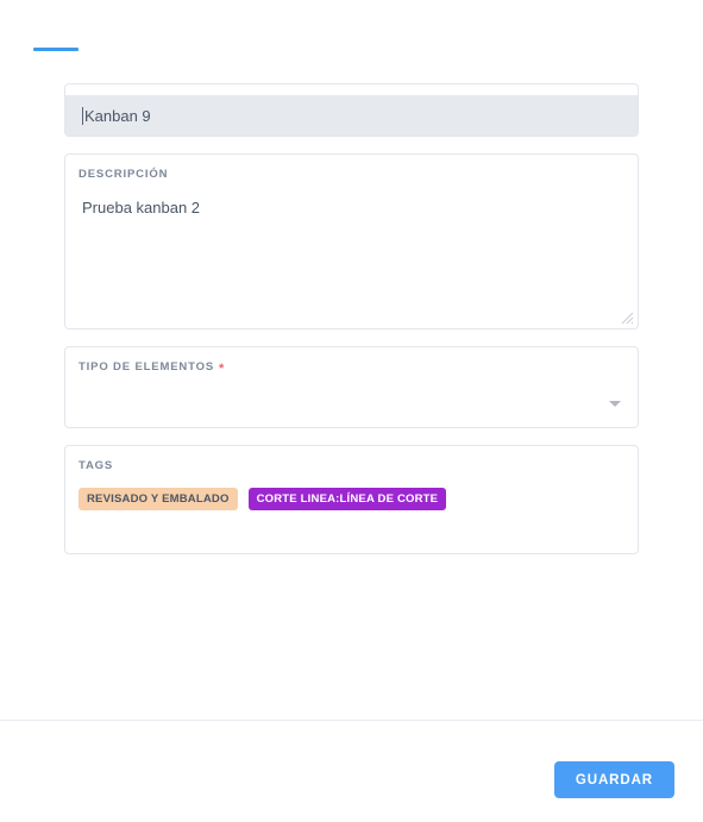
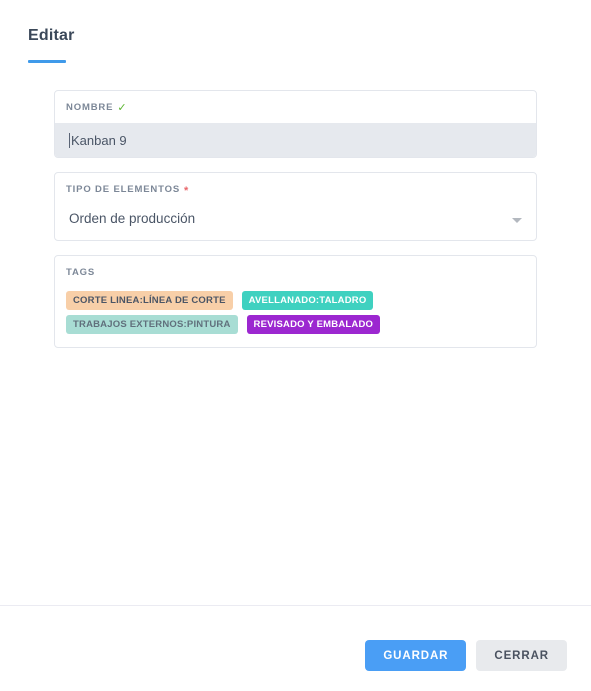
+ Editar
+ NOMBRE
+ ✓
  Kanban 9
- DESCRIPCIÓN
- Prueba kanban 2
  TIPO DE ELEMENTOS
  *
+ Orden de producción
  TAGS
- REVISADO Y EMBALADO
+ CORTE LINEA:LÍNEA DE CORTE
+ AVELLANADO:TALADRO
+ TRABAJOS EXTERNOS:PINTURA
- CORTE LINEA:LÍNEA DE CORTE
+ REVISADO Y EMBALADO
  GUARDAR
+ CERRAR
